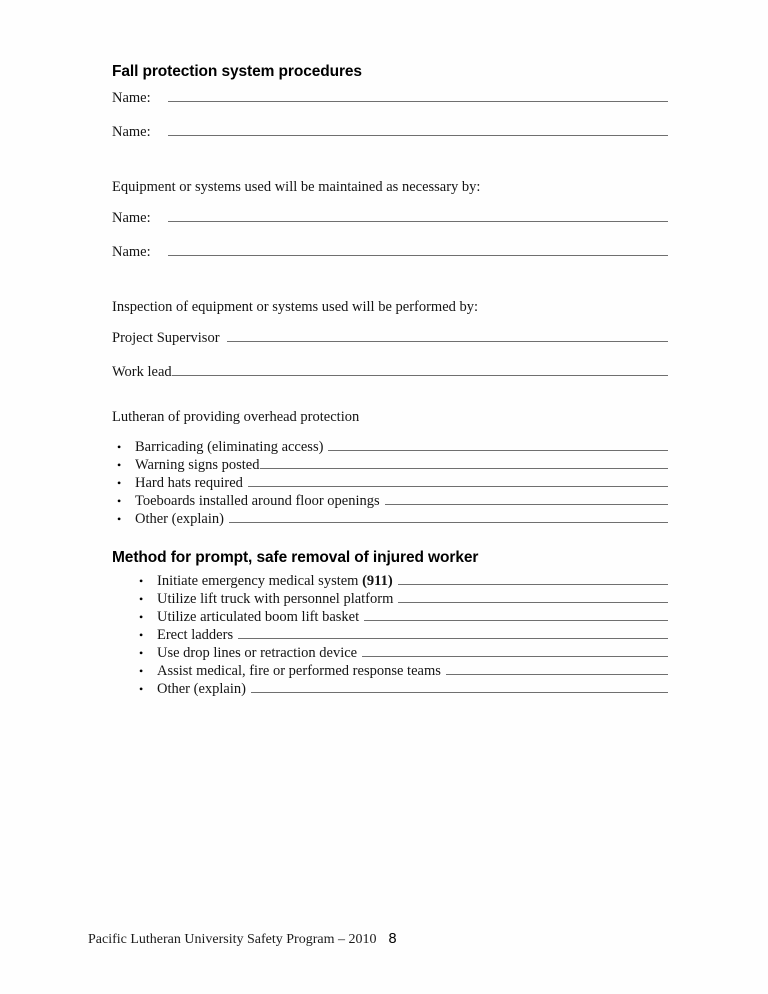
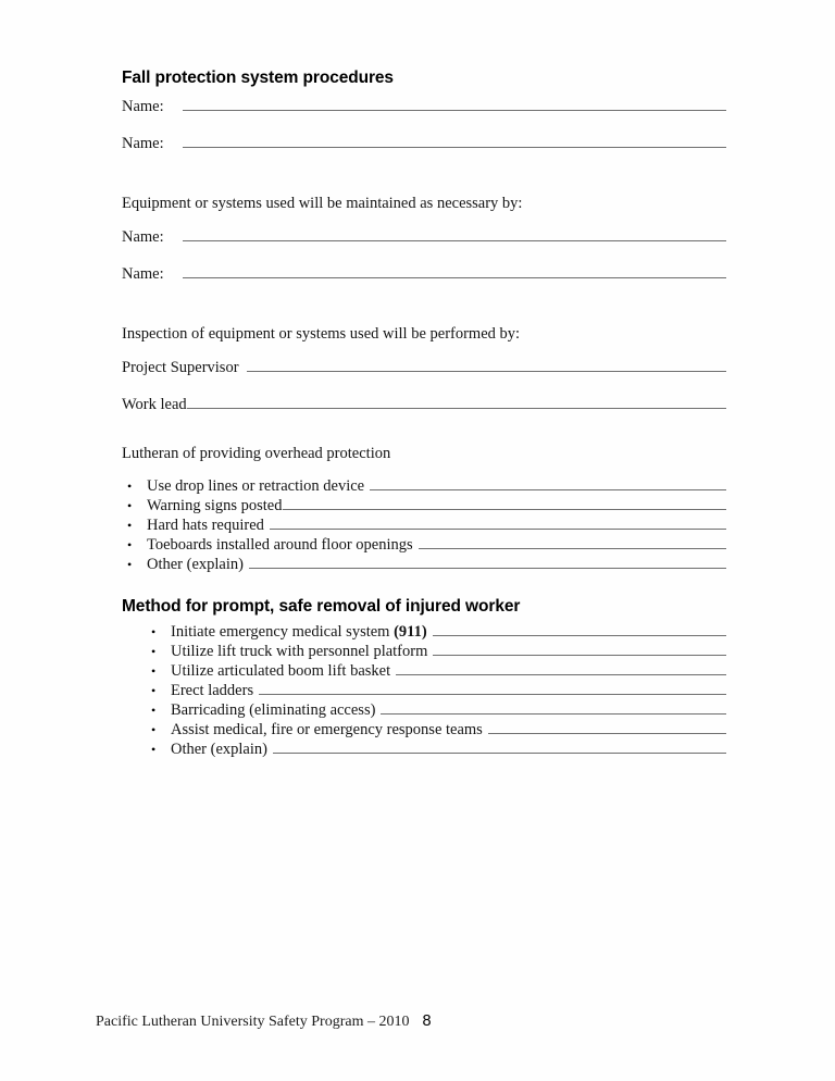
  Fall protection system procedures
  Name:
  Name:
  Equipment or systems used will be maintained as necessary by:
  Name:
  Name:
  Inspection of equipment or systems used will be performed by:
  Project Supervisor
  Work lead
  Lutheran of providing overhead protection
  •
- Barricading (eliminating access)
+ Use drop lines or retraction device
  •
  Warning signs posted
  •
  Hard hats required
  •
  Toeboards installed around floor openings
  •
  Other (explain)
  Method for prompt, safe removal of injured worker
  •
  Initiate emergency medical system (911)
  •
  Utilize lift truck with personnel platform
  •
  Utilize articulated boom lift basket
  •
  Erect ladders
  •
- Use drop lines or retraction device
+ Barricading (eliminating access)
  •
- Assist medical, fire or performed response teams
+ Assist medical, fire or emergency response teams
  •
  Other (explain)
  Pacific Lutheran University Safety Program – 2010
  8
